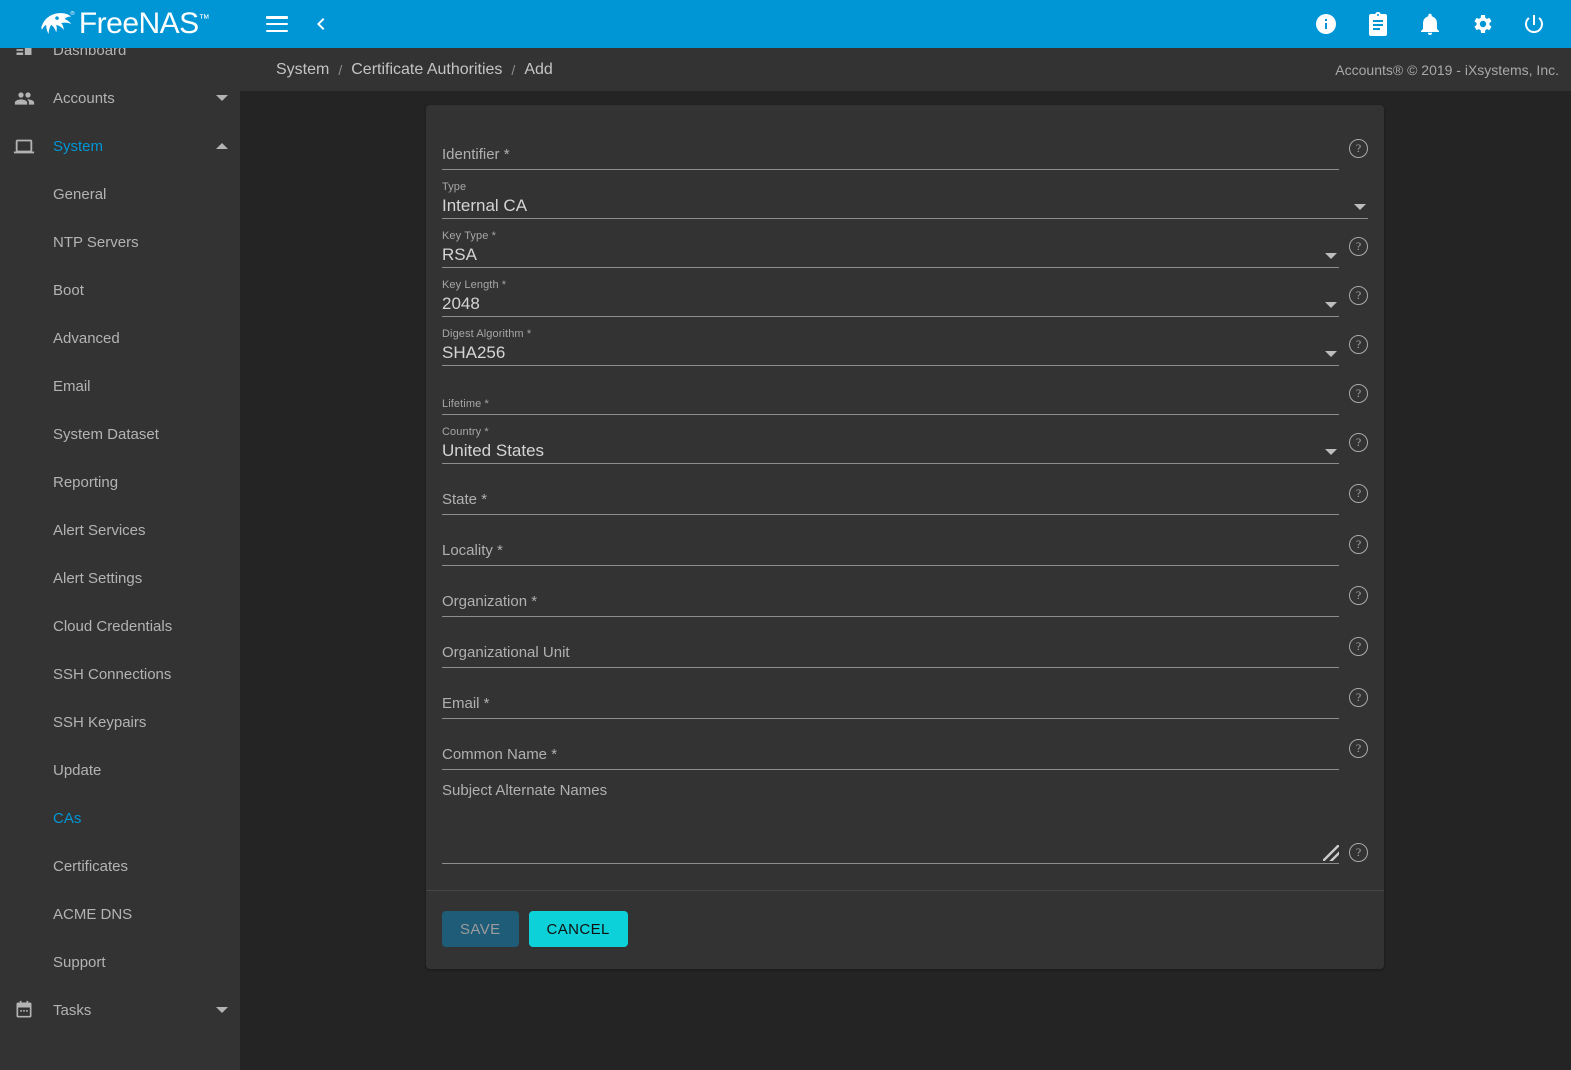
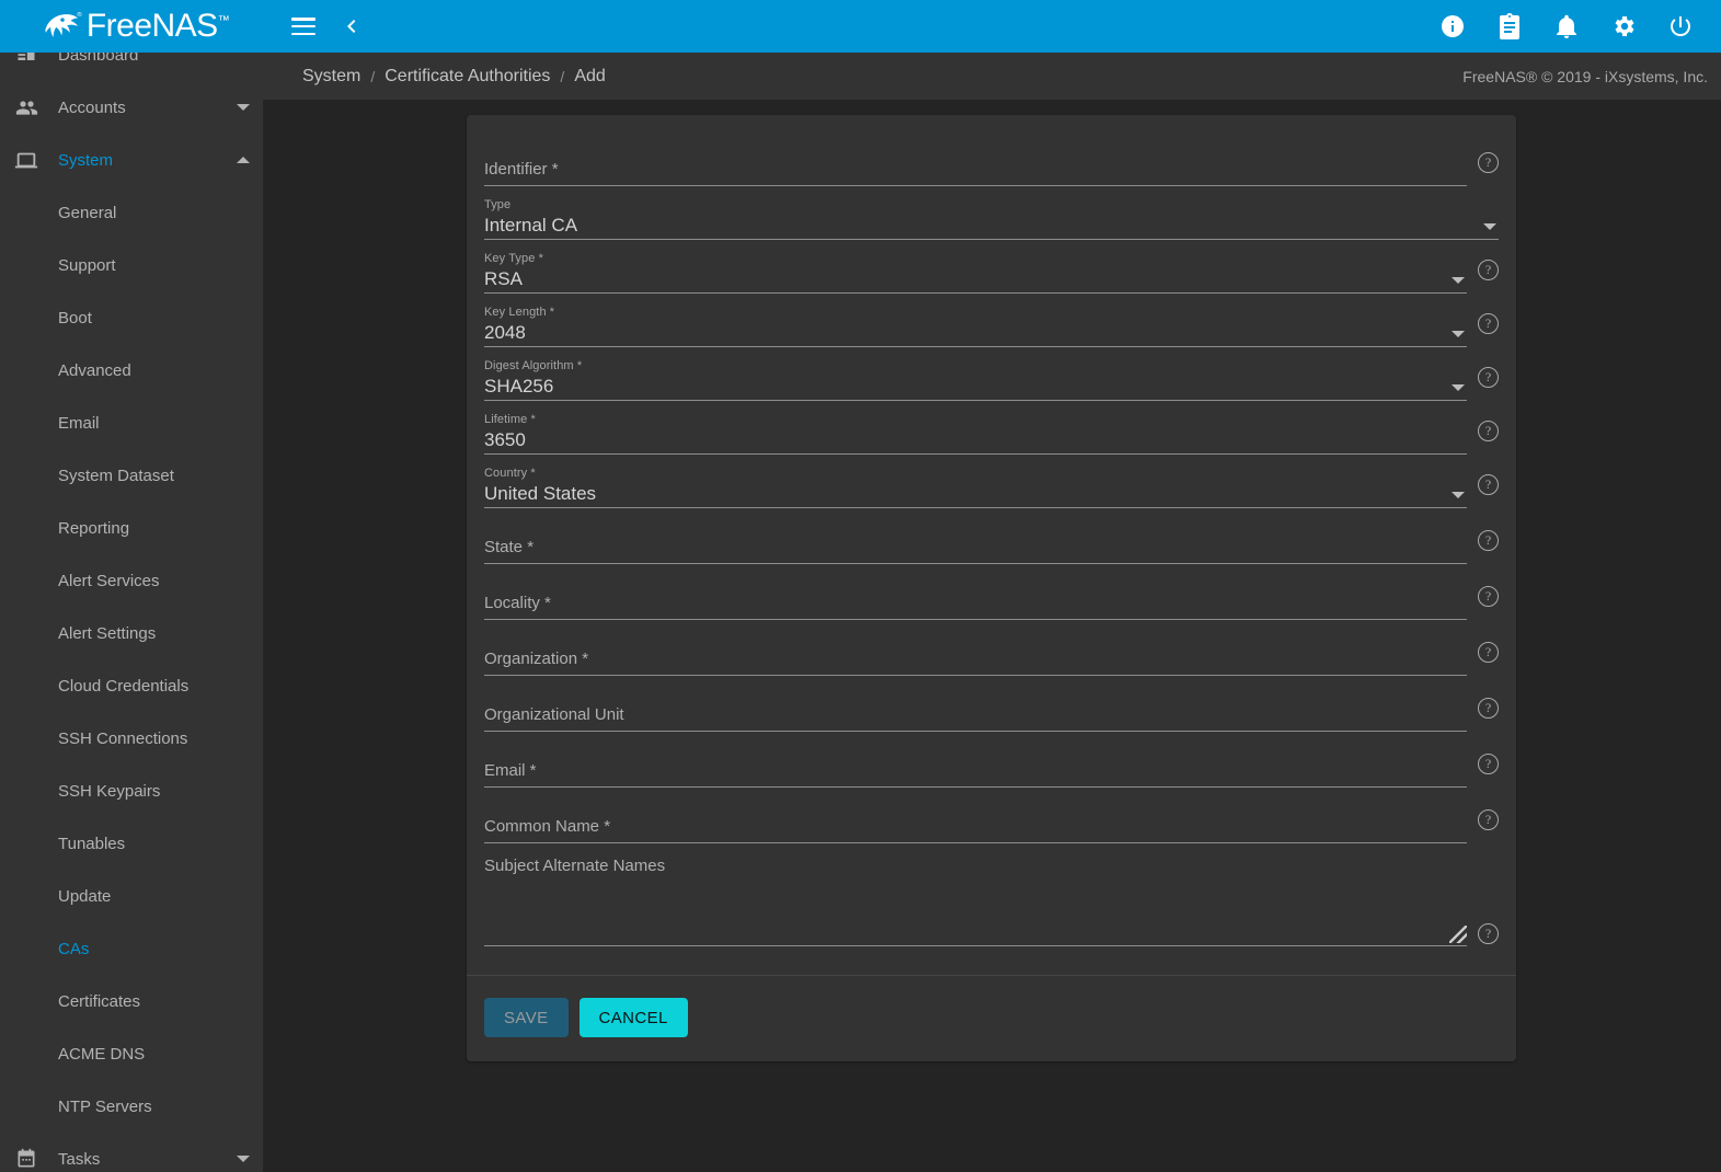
  FreeNAS™
  Dashboard
  Accounts
  System
  General
- NTP Servers
+ Support
  Boot
  Advanced
  Email
  System Dataset
  Reporting
  Alert Services
  Alert Settings
  Cloud Credentials
  SSH Connections
  SSH Keypairs
+ Tunables
  Update
  CAs
  Certificates
  ACME DNS
- Support
+ NTP Servers
  Tasks
  System
  /
  Certificate Authorities
  /
  Add
- Accounts® © 2019 - iXsystems, Inc.
+ FreeNAS® © 2019 - iXsystems, Inc.
  Identifier *
  ?
  Type
  Internal CA
  Key Type *
  RSA
  ?
  Key Length *
  2048
  ?
  Digest Algorithm *
  SHA256
  ?
  Lifetime *
+ 3650
  ?
  Country *
  United States
  ?
  State *
  ?
  Locality *
  ?
  Organization *
  ?
  Organizational Unit
  ?
  Email *
  ?
  Common Name *
  ?
  Subject Alternate Names
  ?
  SAVE
  CANCEL
